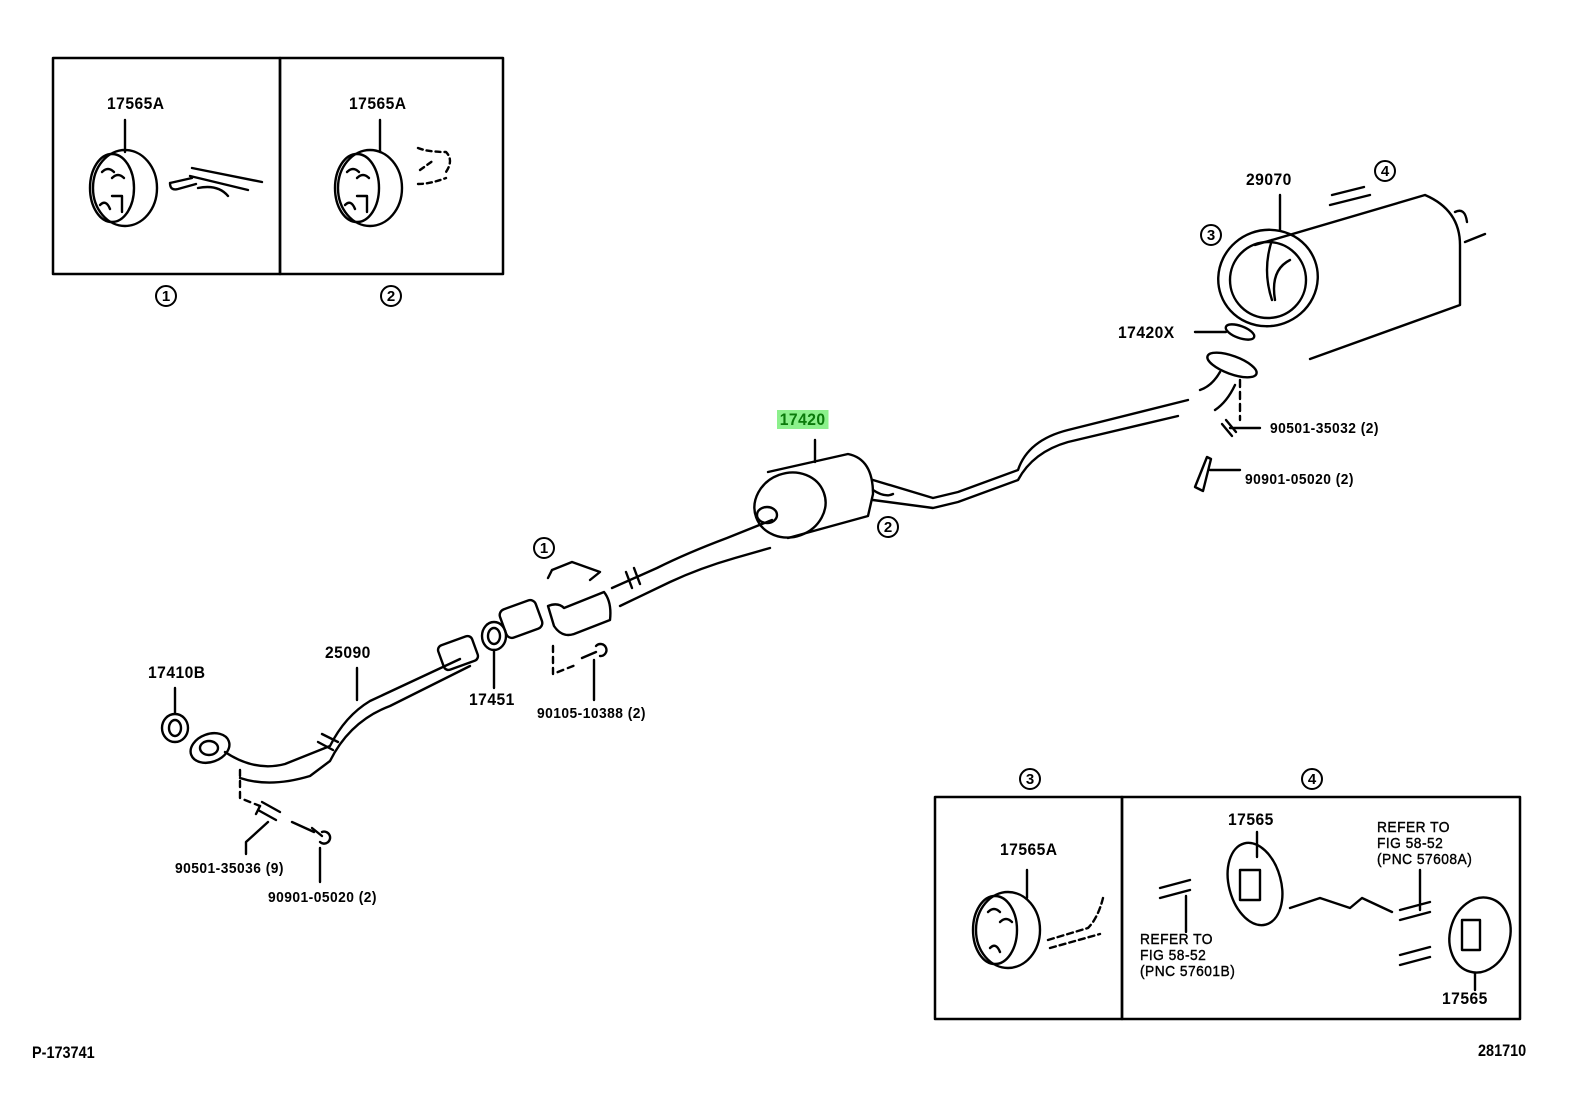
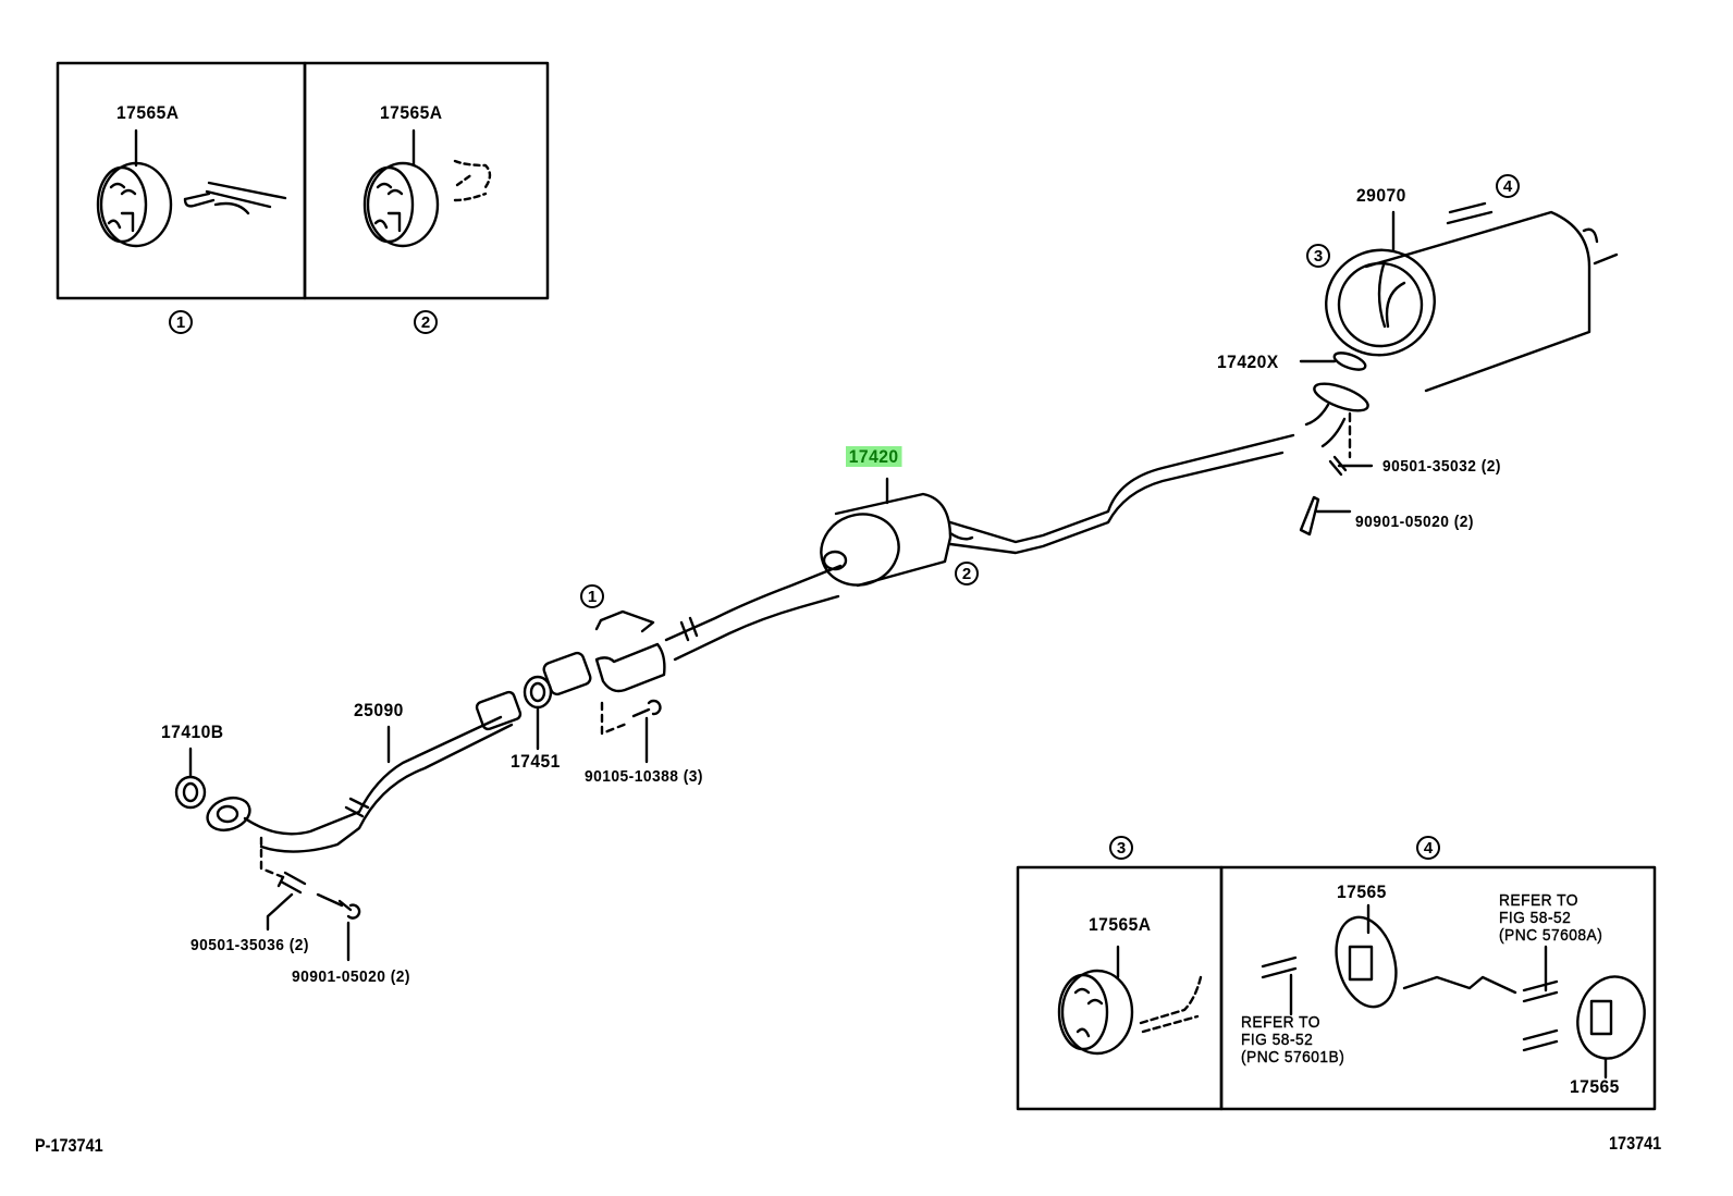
  17565A
  17565A
  1
  2
  29070
  4
  3
  17420X
  90501-35032 (2)
  90901-05020 (2)
  17420
  2
  1
  25090
  17410B
  17451
- 90105-10388 (2)
+ 90105-10388 (3)
- 90501-35036 (9)
+ 90501-35036 (2)
  90901-05020 (2)
  3
  4
  17565A
  17565
  17565
  REFER TO
  FIG 58-52
  (PNC 57601B)
  REFER TO
  FIG 58-52
  (PNC 57608A)
  P-173741
- 281710
+ 173741
